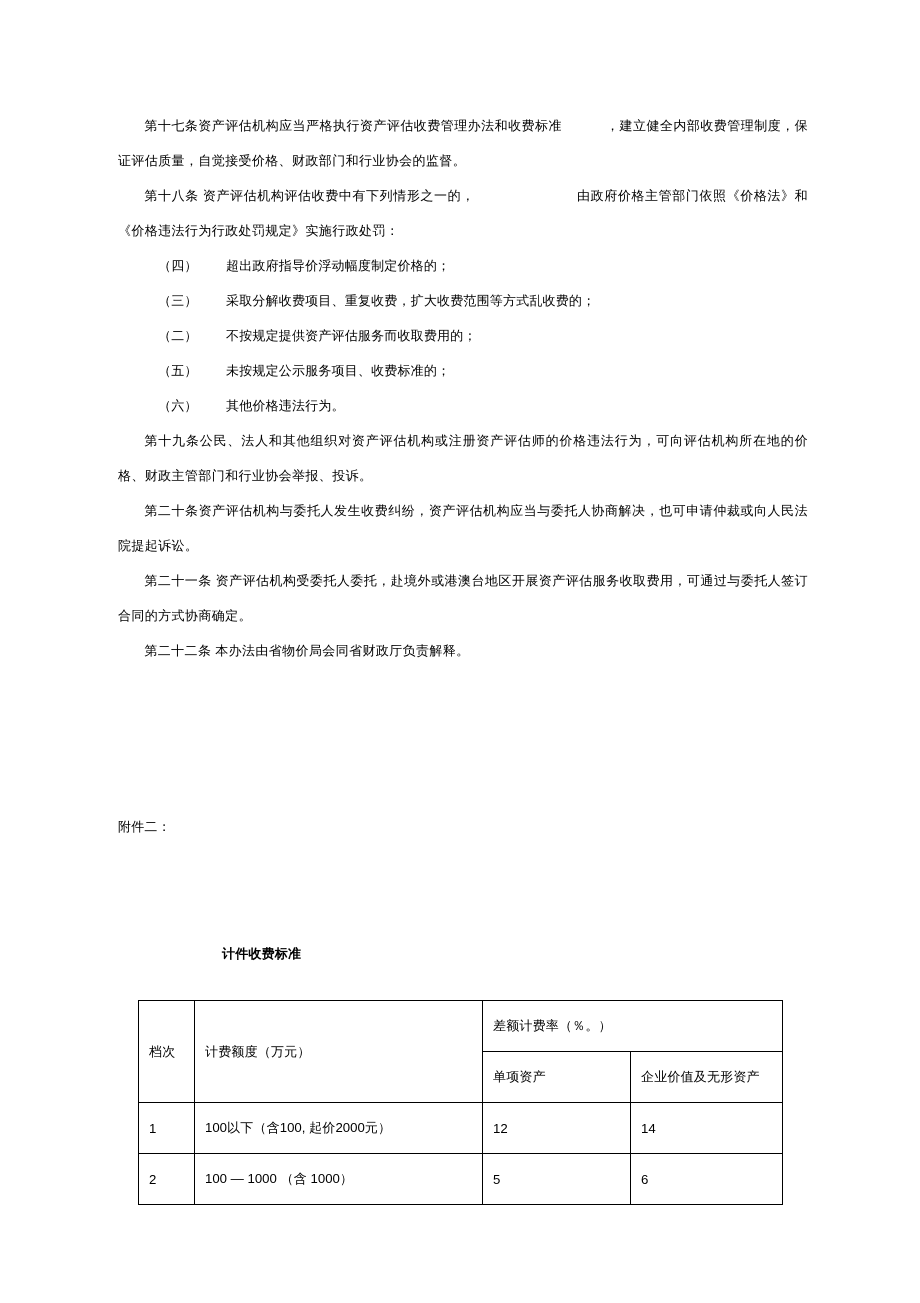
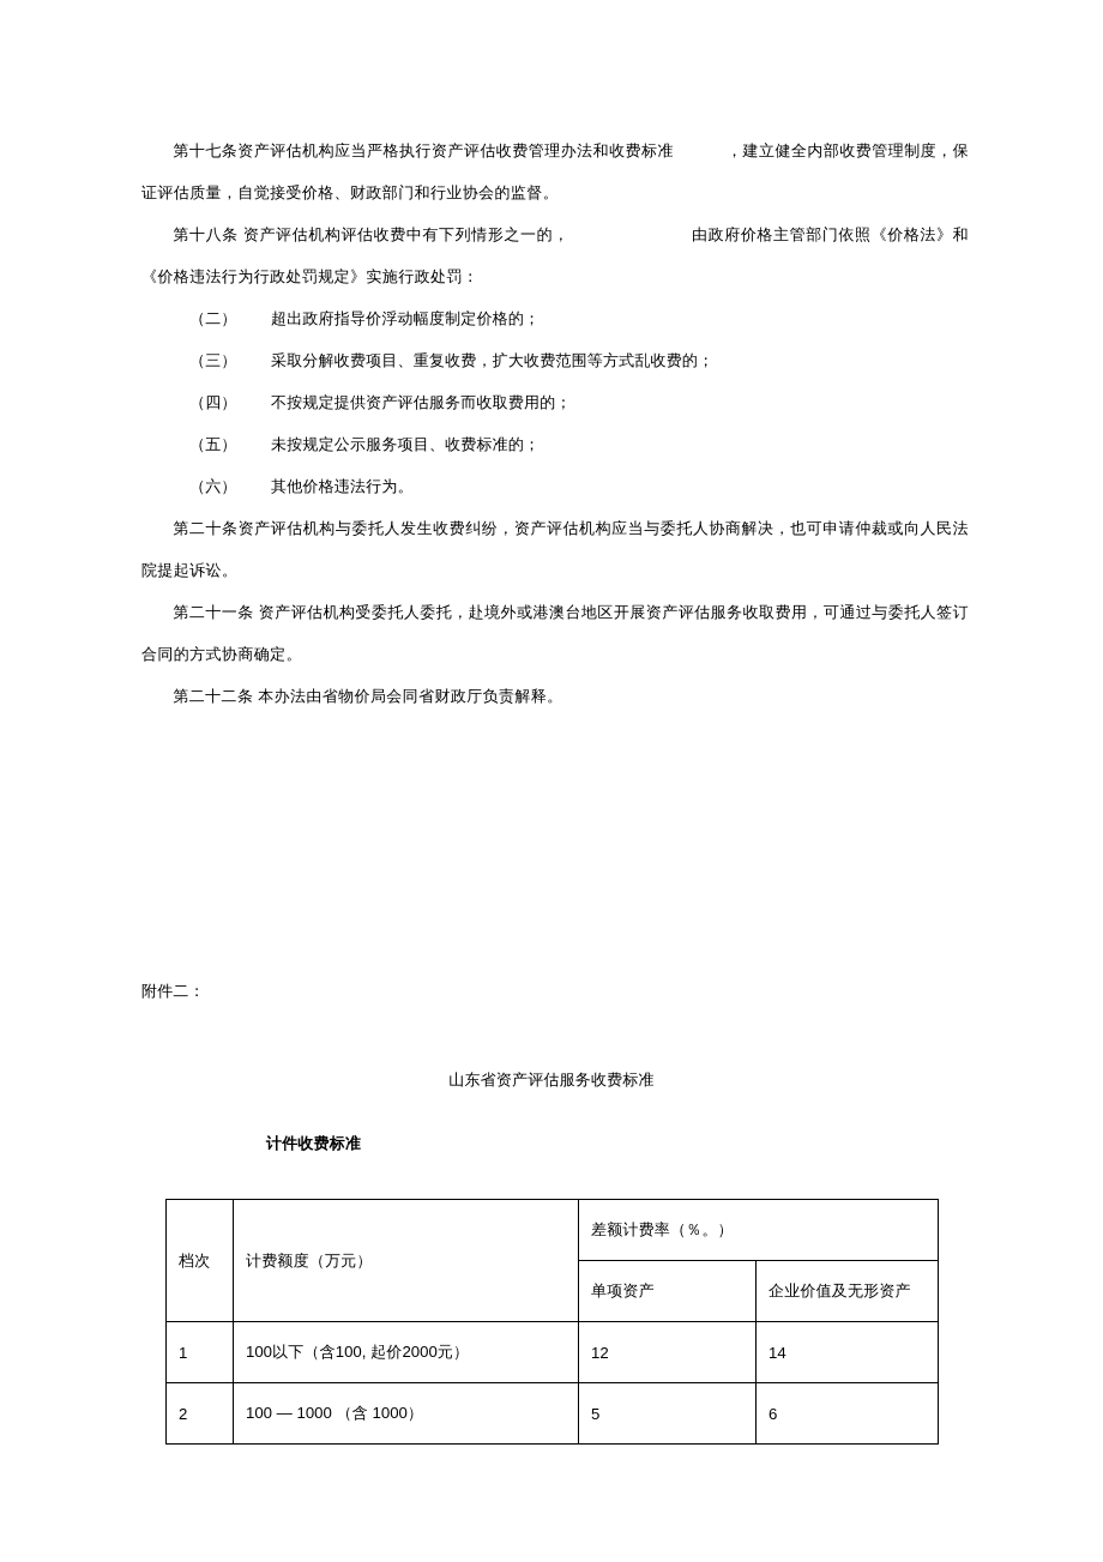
  第十七条资产评估机构应当严格执行资产评估收费管理办法和收费标准 ，建立健全内部收费管理制度，保证评估质量，自觉接受价格、财政部门和行业协会的监督。
  第十八条 资产评估机构评估收费中有下列情形之一的， 由政府价格主管部门依照《价格法》和《价格违法行为行政处罚规定》实施行政处罚：
- （四） 超出政府指导价浮动幅度制定价格的；
+ （二） 超出政府指导价浮动幅度制定价格的；
  （三） 采取分解收费项目、重复收费，扩大收费范围等方式乱收费的；
- （二） 不按规定提供资产评估服务而收取费用的；
+ （四） 不按规定提供资产评估服务而收取费用的；
  （五） 未按规定公示服务项目、收费标准的；
  （六） 其他价格违法行为。
- 第十九条公民、法人和其他组织对资产评估机构或注册资产评估师的价格违法行为，可向评估机构所在地的价格、财政主管部门和行业协会举报、投诉。
  第二十条资产评估机构与委托人发生收费纠纷，资产评估机构应当与委托人协商解决，也可申请仲裁或向人民法院提起诉讼。
  第二十一条 资产评估机构受委托人委托，赴境外或港澳台地区开展资产评估服务收取费用，可通过与委托人签订合同的方式协商确定。
  第二十二条 本办法由省物价局会同省财政厅负责解释。
  附件二：
+ 山东省资产评估服务收费标准
  计件收费标准
  档次	计费额度（万元）	差额计费率（％。）
  单项资产	企业价值及无形资产
  1	100以下（含100, 起价2000元）	12	14
  2	100 — 1000 （含 1000）	5	6
